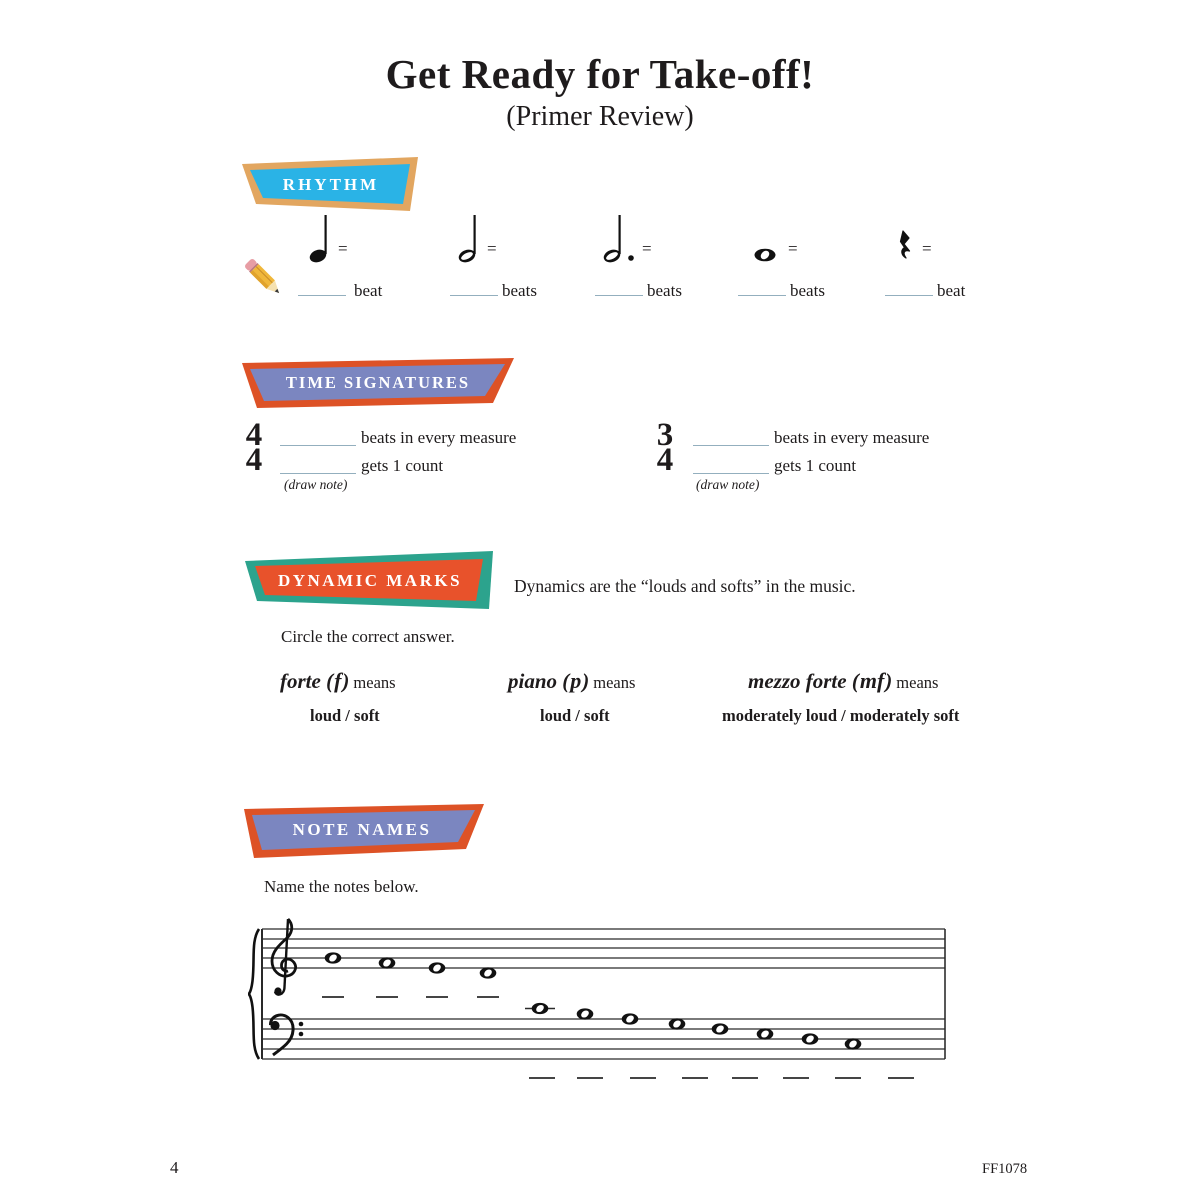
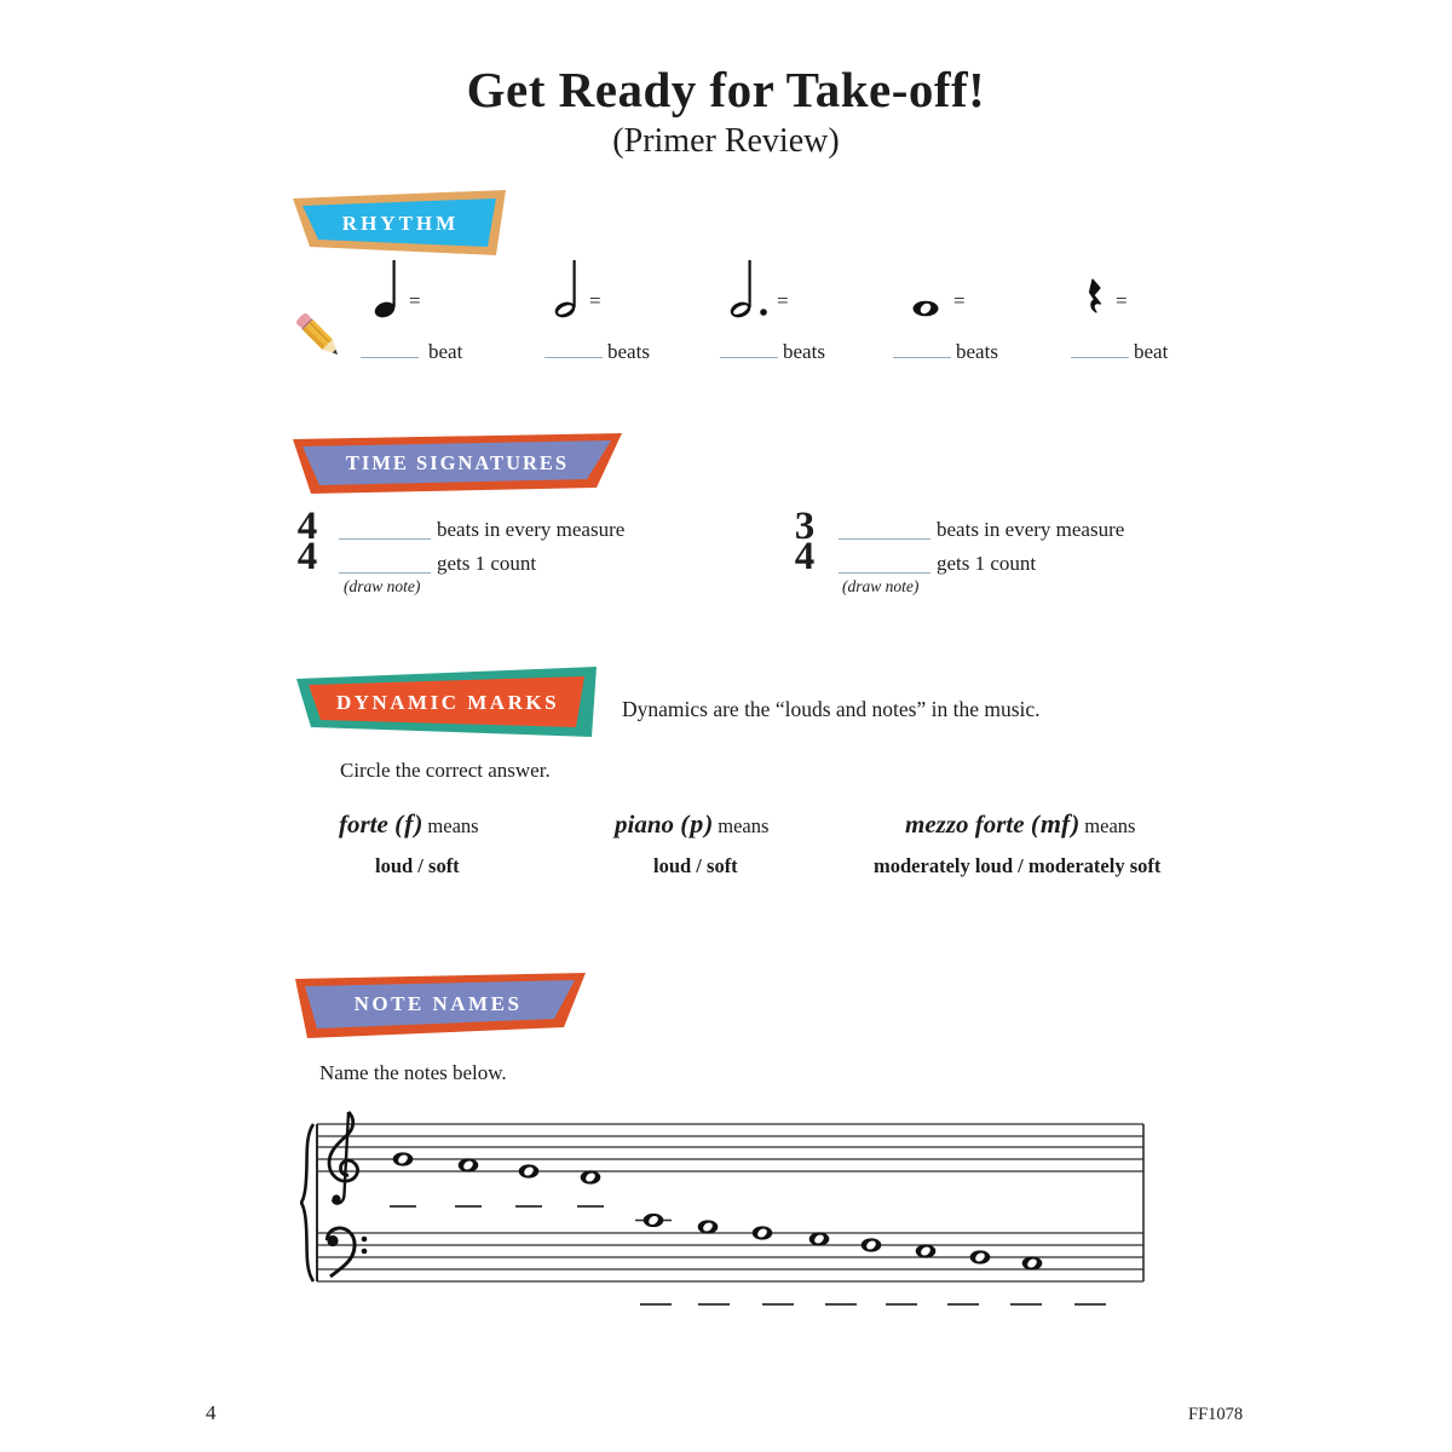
  Get Ready for Take-off!
  (Primer Review)
  RHYTHM
  =
  =
  =
  =
  =
  beat
  beats
  beats
  beats
  beat
  TIME SIGNATURES
  4
  4
  beats in every measure
  gets 1 count
  (draw note)
  3
  4
  beats in every measure
  gets 1 count
  (draw note)
  DYNAMIC MARKS
- Dynamics are the “louds and softs” in the music.
+ Dynamics are the “louds and notes” in the music.
  Circle the correct answer.
  forte (f) means
  loud / soft
  piano (p) means
  loud / soft
  mezzo forte (mf) means
  moderately loud / moderately soft
  NOTE NAMES
  Name the notes below.
  4
  FF1078
